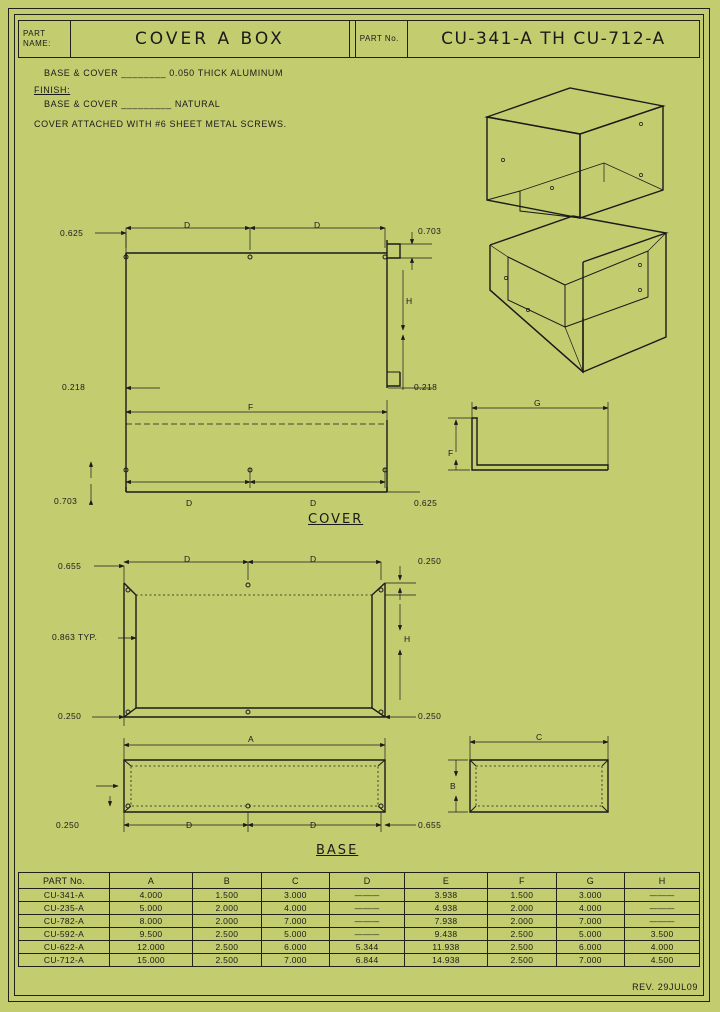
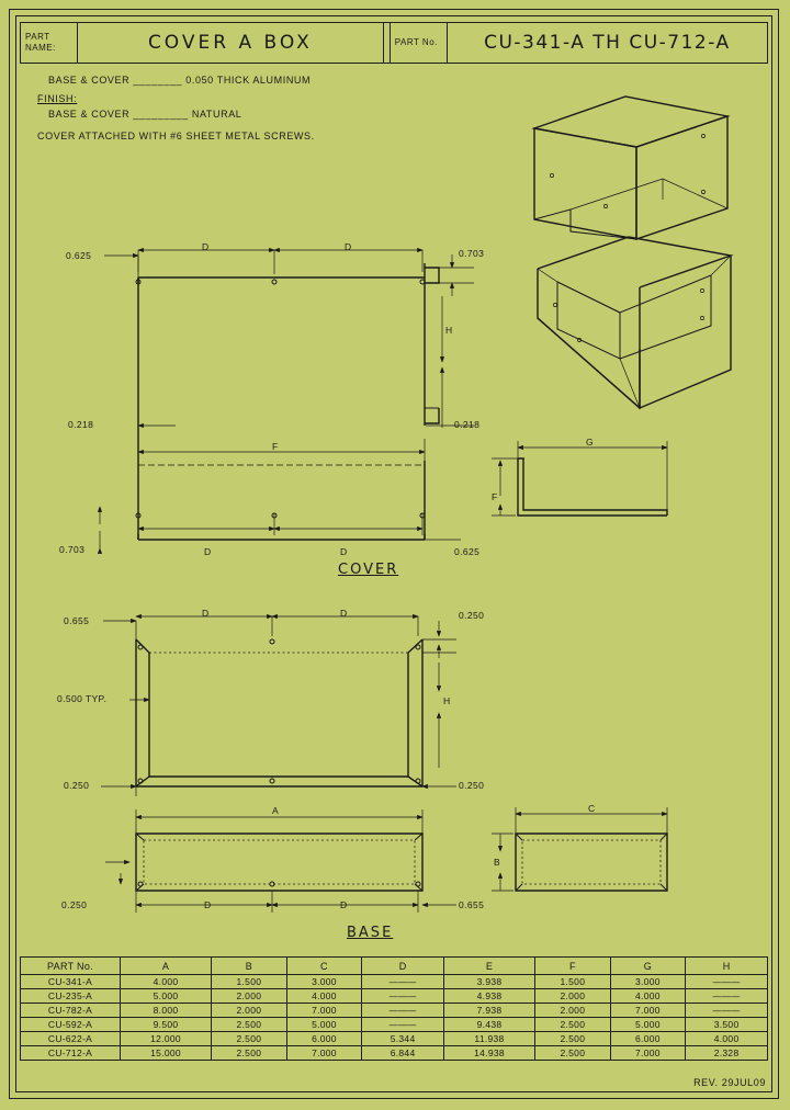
  PART NAME:
  COVER A BOX
  PART No.
  CU-341-A TH CU-712-A
  BASE & COVER ________ 0.050 THICK ALUMINUM
  FINISH:
  BASE & COVER _________ NATURAL
  COVER ATTACHED WITH #6 SHEET METAL SCREWS.
  0.625
  D
  D
  0.703
  H
  0.218
  0.218
  F
  0.703
  D
  D
  0.625
  G
  F
  COVER
  0.655
  D
  D
  0.250
- 0.863 TYP.
+ 0.500 TYP.
  H
  0.250
  0.250
  A
  0.250
  D
  D
  0.655
  C
  B
  BASE
  PART No.	A	B	C	D	E	F	G	H
  CU-341-A	4.000	1.500	3.000	———	3.938	1.500	3.000	———
  CU-235-A	5.000	2.000	4.000	———	4.938	2.000	4.000	———
  CU-782-A	8.000	2.000	7.000	———	7.938	2.000	7.000	———
  CU-592-A	9.500	2.500	5.000	———	9.438	2.500	5.000	3.500
  CU-622-A	12.000	2.500	6.000	5.344	11.938	2.500	6.000	4.000
- CU-712-A	15.000	2.500	7.000	6.844	14.938	2.500	7.000	4.500
+ CU-712-A	15.000	2.500	7.000	6.844	14.938	2.500	7.000	2.328
  REV. 29JUL09
